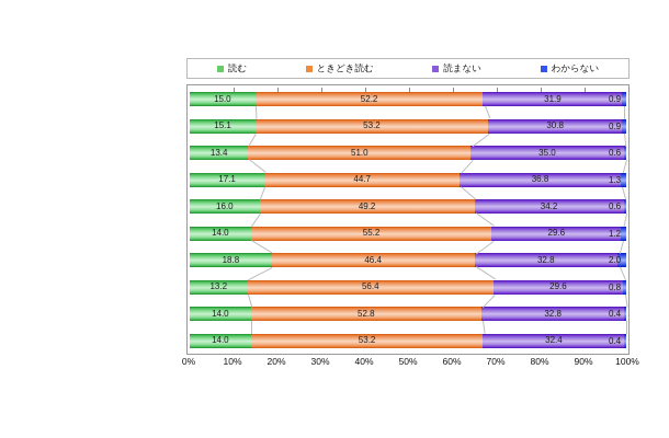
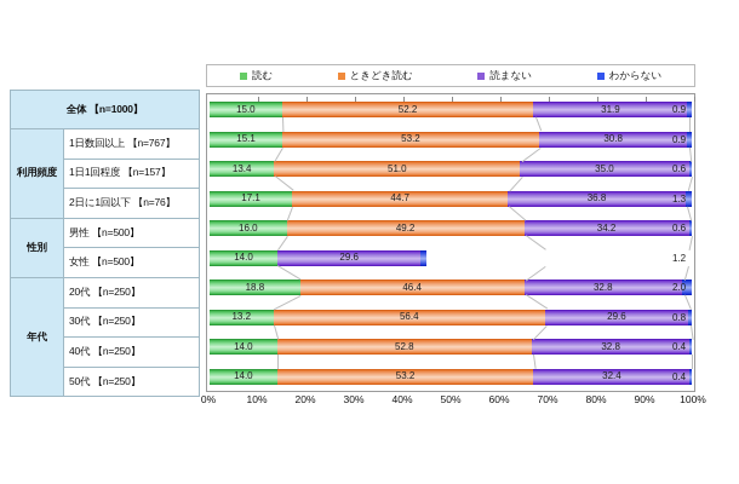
+ 全体 【n=1000】
+ 利用頻度	1日数回以上 【n=767】
+ 1日1回程度 【n=157】
+ 2日に1回以下 【n=76】
+ 性別	男性 【n=500】
+ 女性 【n=500】
+ 年代	20代 【n=250】
+ 30代 【n=250】
+ 40代 【n=250】
+ 50代 【n=250】
  読む
  ときどき読む
  読まない
  わからない
  15.0
  52.2
  31.9
  0.9
  15.1
  53.2
  30.8
  0.9
  13.4
  51.0
  35.0
  0.6
  17.1
  44.7
  36.8
  1.3
  16.0
  49.2
  34.2
  0.6
  14.0
- 55.2
  29.6
  1.2
  18.8
  46.4
  32.8
  2.0
  13.2
  56.4
  29.6
  0.8
  14.0
  52.8
  32.8
  0.4
  14.0
  53.2
  32.4
  0.4
  0%
  10%
  20%
  30%
  40%
  50%
  60%
  70%
  80%
  90%
  100%
